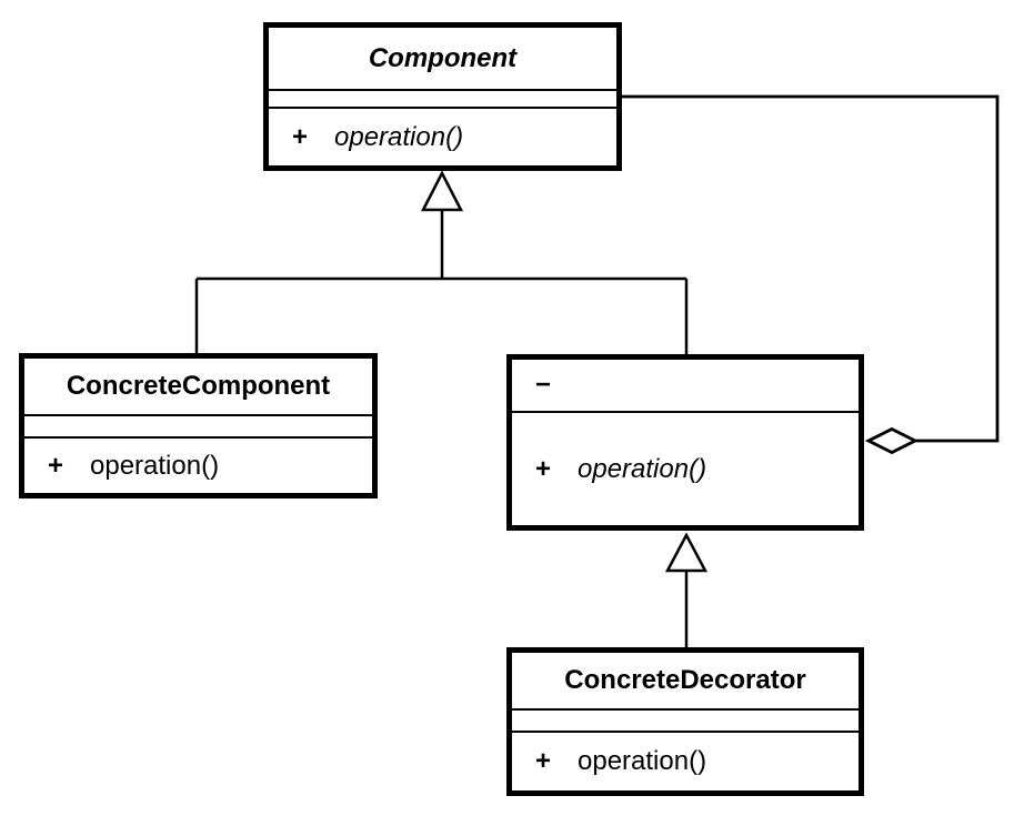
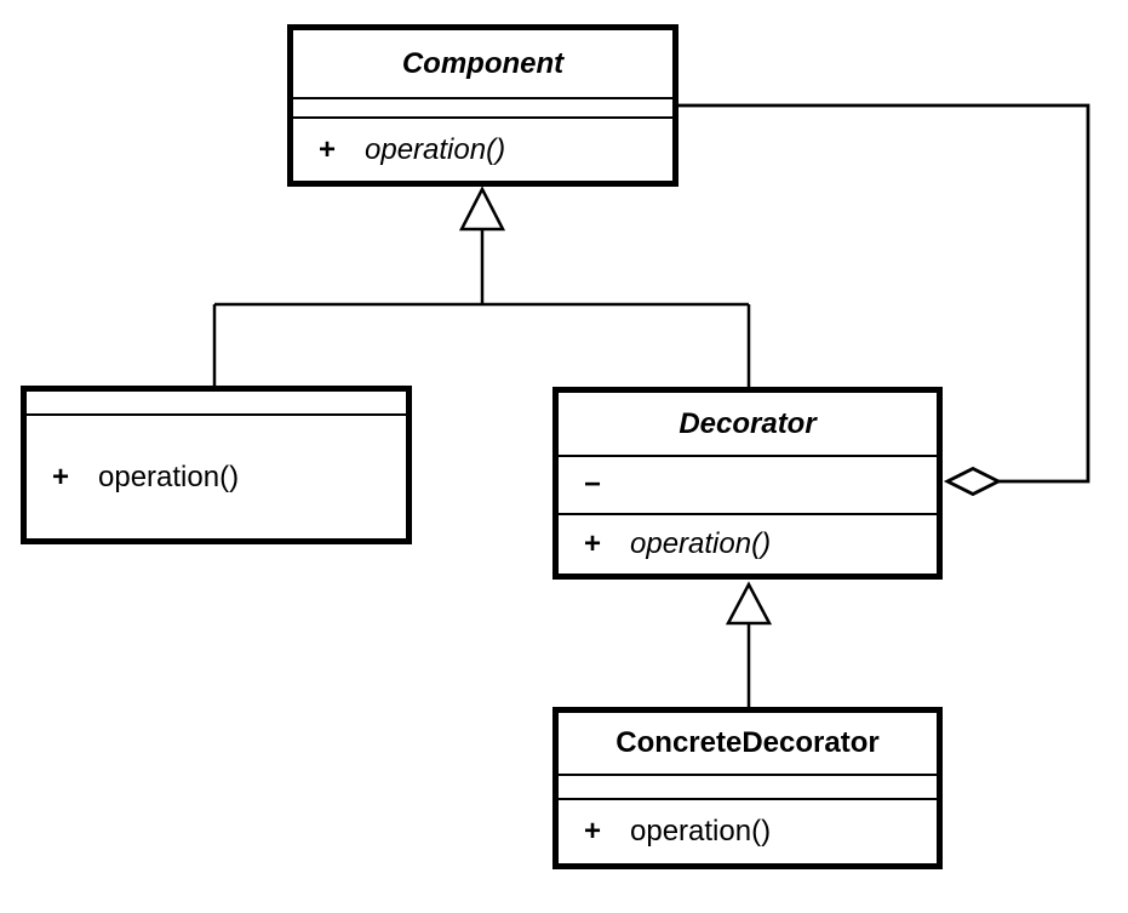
  Component
  +
  operation()
- ConcreteComponent
  +
  operation()
+ Decorator
  −
  +
  operation()
  ConcreteDecorator
  +
  operation()
